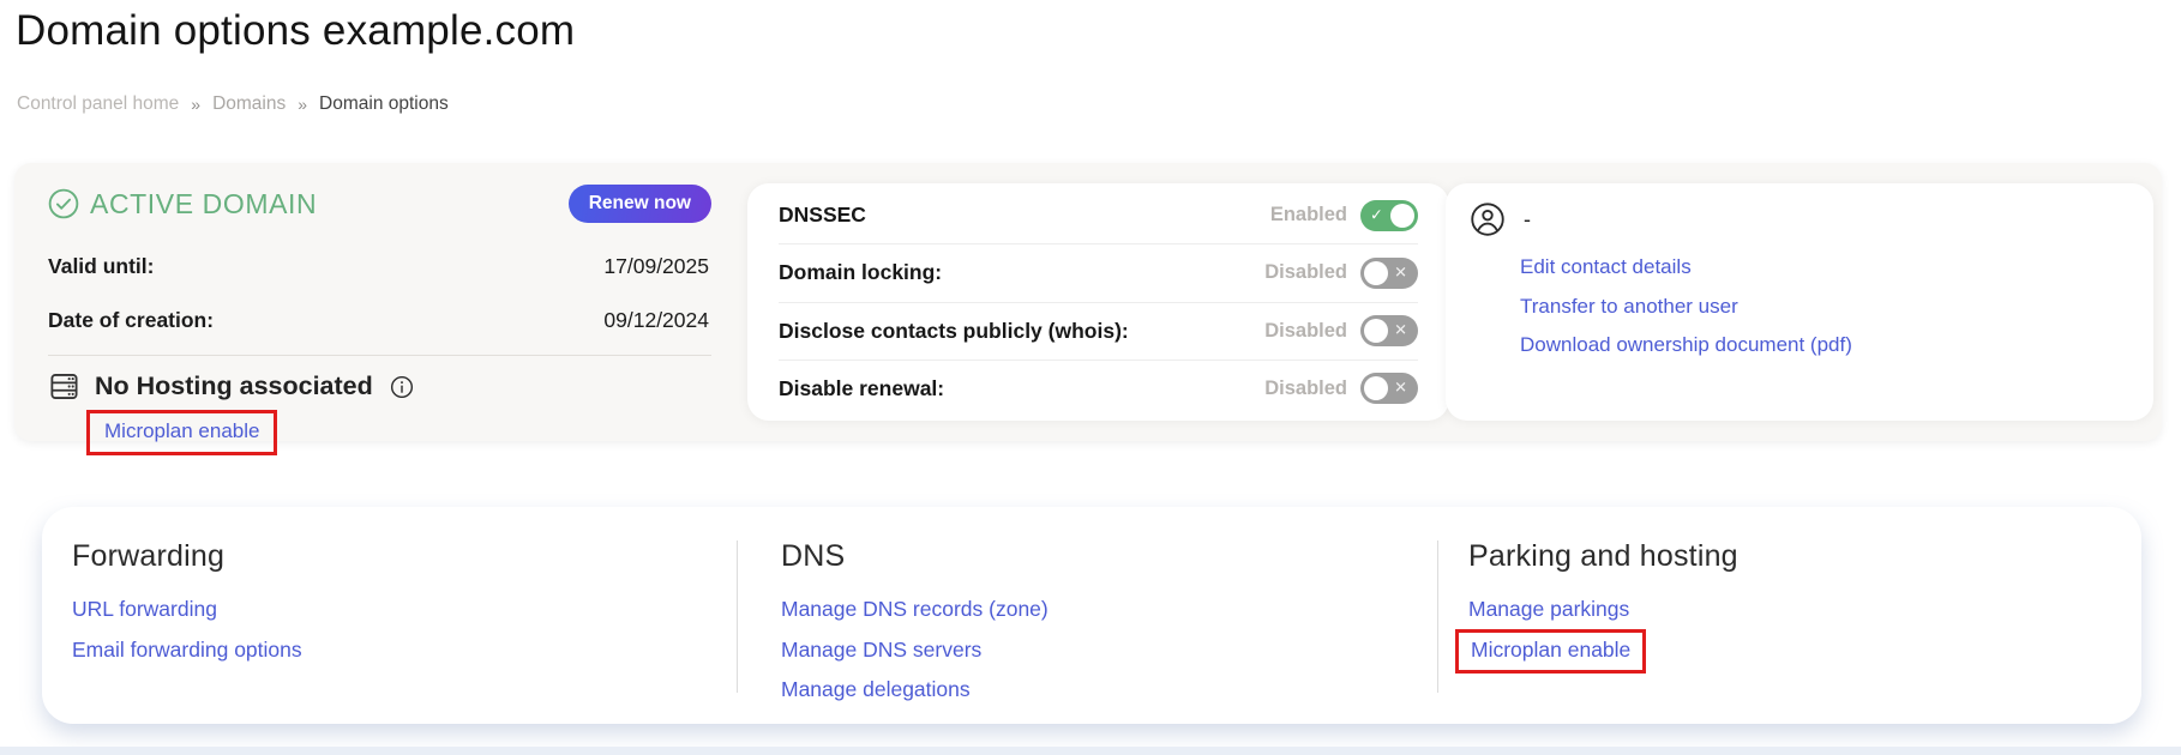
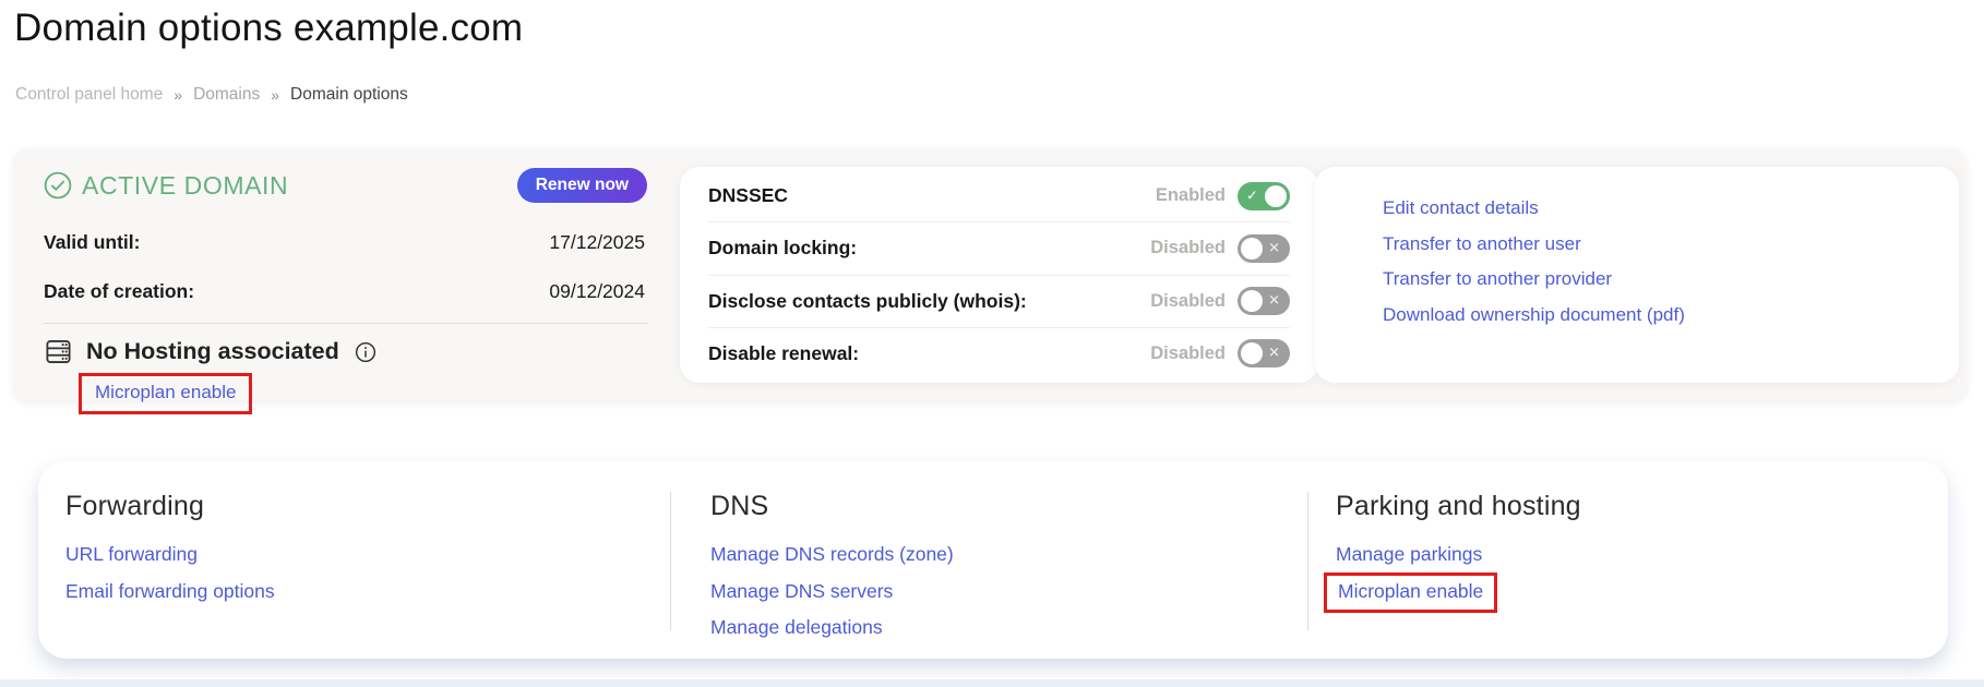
  Domain options example.com
  Control panel home
  »
  Domains
  »
  Domain options
  ACTIVE DOMAIN
  Renew now
  Valid until:
- 17/09/2025
+ 17/12/2025
  Date of creation:
  09/12/2024
  No Hosting associated
  Microplan enable
  DNSSEC
  Enabled
  ✓
  Domain locking:
  Disabled
  ✕
  Disclose contacts publicly (whois):
  Disabled
  ✕
  Disable renewal:
  Disabled
  ✕
- -
  Edit contact details
  Transfer to another user
+ Transfer to another provider
  Download ownership document (pdf)
  Forwarding
  URL forwarding
  Email forwarding options
  DNS
  Manage DNS records (zone)
  Manage DNS servers
  Manage delegations
  Parking and hosting
  Manage parkings
  Microplan enable
